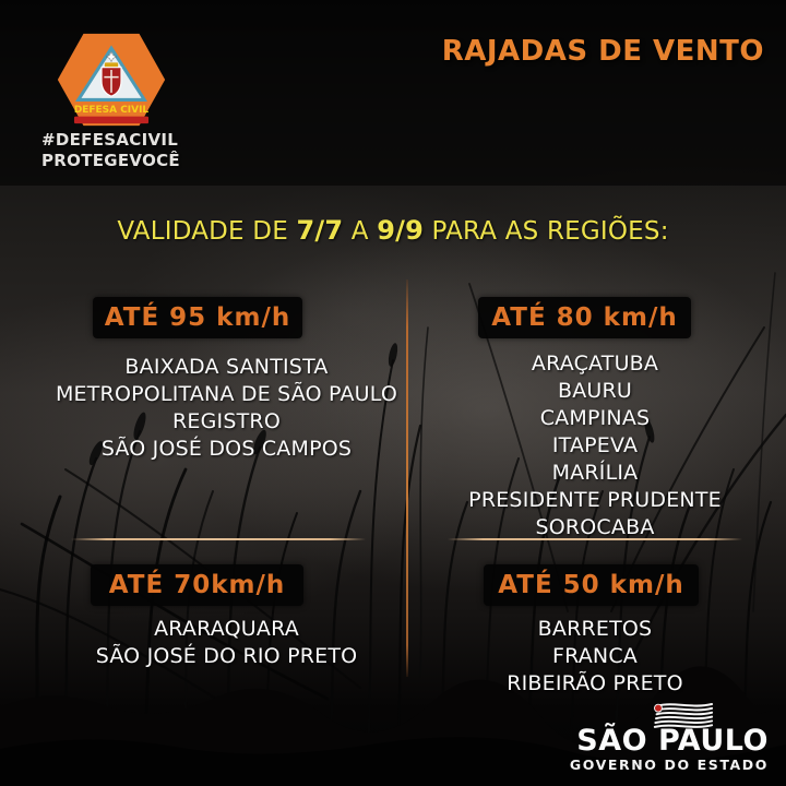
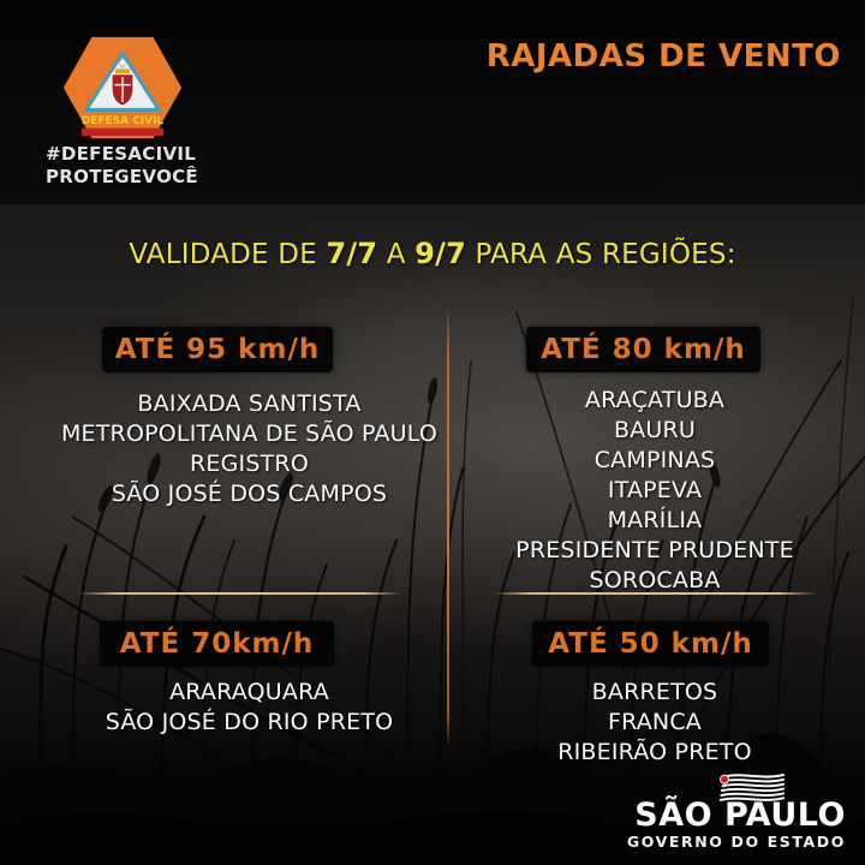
  DEFESA CIVIL
  #DEFESACIVIL
  PROTEGEVOCÊ
  RAJADAS DE VENTO
- VALIDADE DE 7/7 A 9/9 PARA AS REGIÕES:
+ VALIDADE DE 7/7 A 9/7 PARA AS REGIÕES:
  ATÉ 95 km/h
  BAIXADA SANTISTA
  METROPOLITANA DE SÃO PAULO
  REGISTRO
  SÃO JOSÉ DOS CAMPOS
  ATÉ 80 km/h
  ARAÇATUBA
  BAURU
  CAMPINAS
  ITAPEVA
  MARÍLIA
  PRESIDENTE PRUDENTE
  SOROCABA
  ATÉ 70km/h
  ARARAQUARA
  SÃO JOSÉ DO RIO PRETO
  ATÉ 50 km/h
  BARRETOS
  FRANCA
  RIBEIRÃO PRETO
  SÃO PAULO
  GOVERNO DO ESTADO
